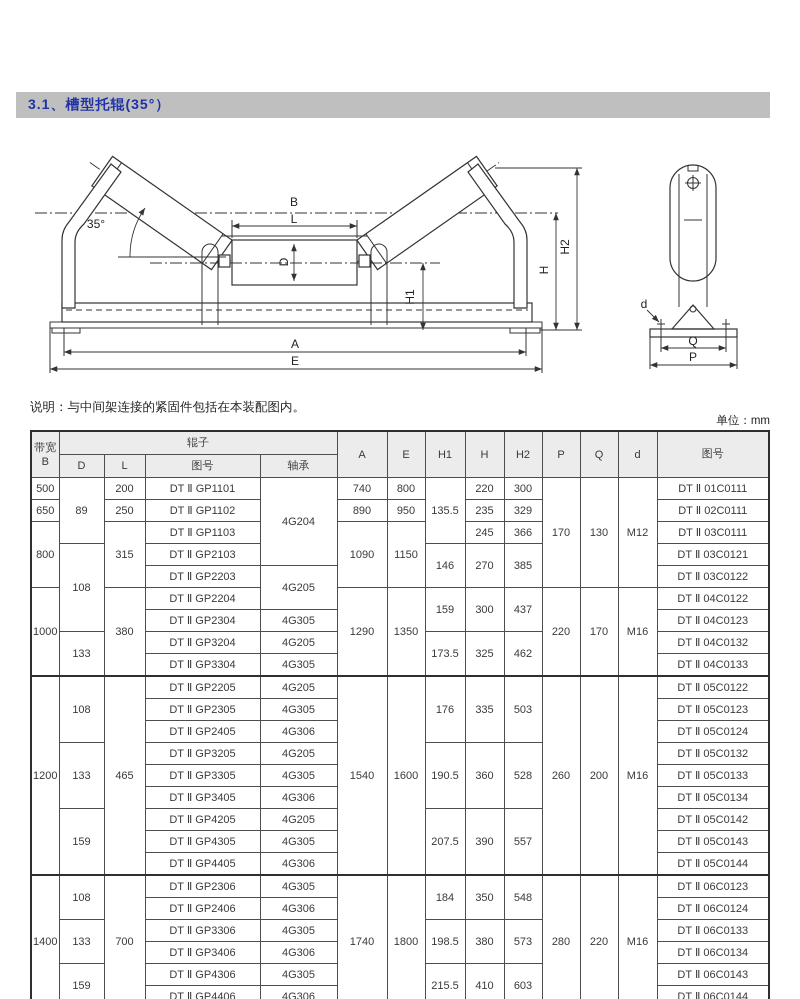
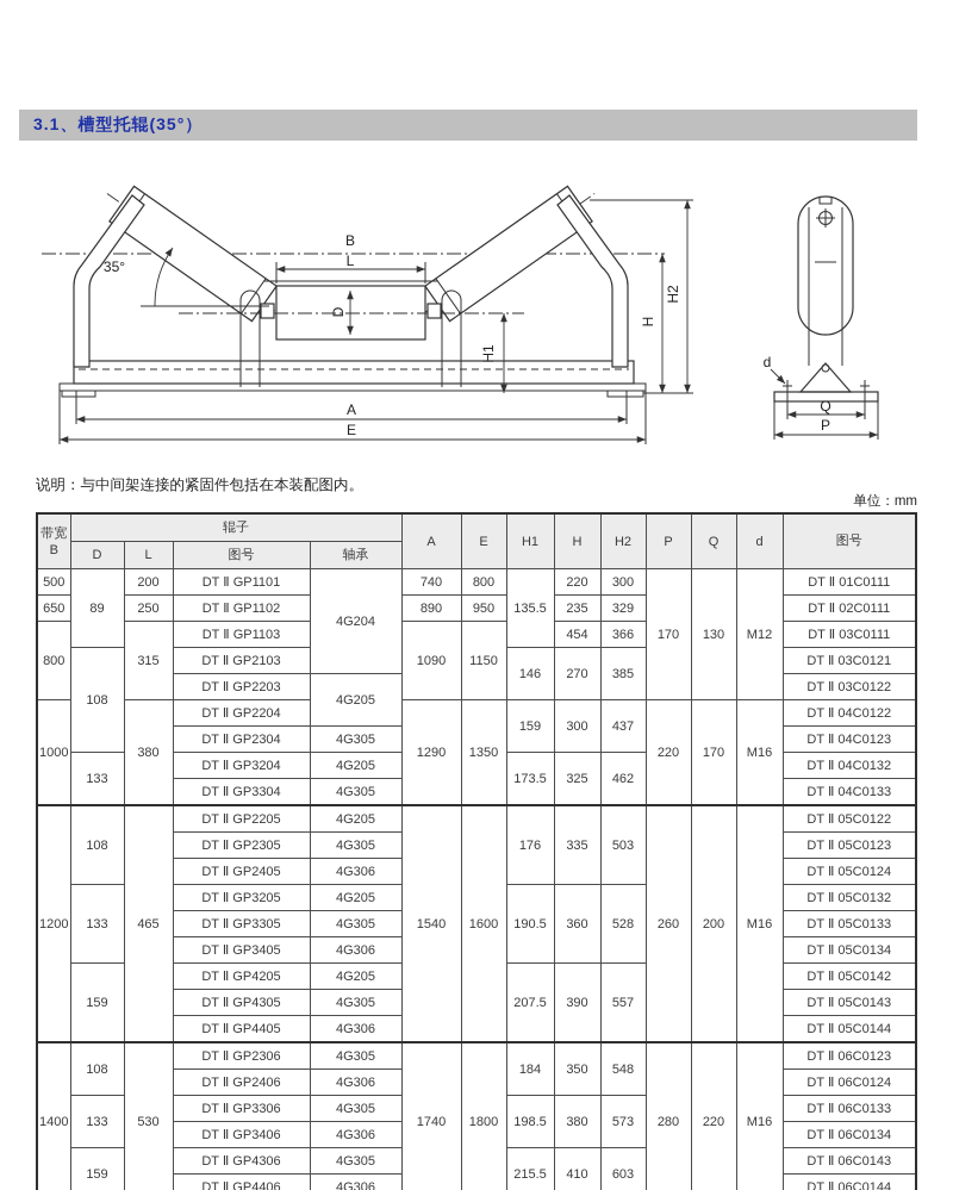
  3.1、槽型托辊(35°）
  35°
  B
  L
  A
  E
  d
  Q
  P
  说明：与中间架连接的紧固件包括在本装配图内。
  单位：mm
  带宽 B	辊子	A	E	H1	H	H2	P	Q	d	图号
  D	L	图号	轴承
  500	89	200	DT Ⅱ GP1101	4G204	740	800	135.5	220	300	170	130	M12	DT Ⅱ 01C0111
  650	250	DT Ⅱ GP1102	890	950	235	329	DT Ⅱ 02C0111
- 800	315	DT Ⅱ GP1103	1090	1150	245	366	DT Ⅱ 03C0111
+ 800	315	DT Ⅱ GP1103	1090	1150	454	366	DT Ⅱ 03C0111
  108	DT Ⅱ GP2103	146	270	385	DT Ⅱ 03C0121
  DT Ⅱ GP2203	4G205	DT Ⅱ 03C0122
  1000	380	DT Ⅱ GP2204	1290	1350	159	300	437	220	170	M16	DT Ⅱ 04C0122
  DT Ⅱ GP2304	4G305	DT Ⅱ 04C0123
  133	DT Ⅱ GP3204	4G205	173.5	325	462	DT Ⅱ 04C0132
  DT Ⅱ GP3304	4G305	DT Ⅱ 04C0133
  1200	108	465	DT Ⅱ GP2205	4G205	1540	1600	176	335	503	260	200	M16	DT Ⅱ 05C0122
  DT Ⅱ GP2305	4G305	DT Ⅱ 05C0123
  DT Ⅱ GP2405	4G306	DT Ⅱ 05C0124
  133	DT Ⅱ GP3205	4G205	190.5	360	528	DT Ⅱ 05C0132
  DT Ⅱ GP3305	4G305	DT Ⅱ 05C0133
  DT Ⅱ GP3405	4G306	DT Ⅱ 05C0134
  159	DT Ⅱ GP4205	4G205	207.5	390	557	DT Ⅱ 05C0142
  DT Ⅱ GP4305	4G305	DT Ⅱ 05C0143
  DT Ⅱ GP4405	4G306	DT Ⅱ 05C0144
- 1400	108	700	DT Ⅱ GP2306	4G305	1740	1800	184	350	548	280	220	M16	DT Ⅱ 06C0123
+ 1400	108	530	DT Ⅱ GP2306	4G305	1740	1800	184	350	548	280	220	M16	DT Ⅱ 06C0123
  DT Ⅱ GP2406	4G306	DT Ⅱ 06C0124
  133	DT Ⅱ GP3306	4G305	198.5	380	573	DT Ⅱ 06C0133
  DT Ⅱ GP3406	4G306	DT Ⅱ 06C0134
  159	DT Ⅱ GP4306	4G305	215.5	410	603	DT Ⅱ 06C0143
  DT Ⅱ GP4406	4G306	DT Ⅱ 06C0144
